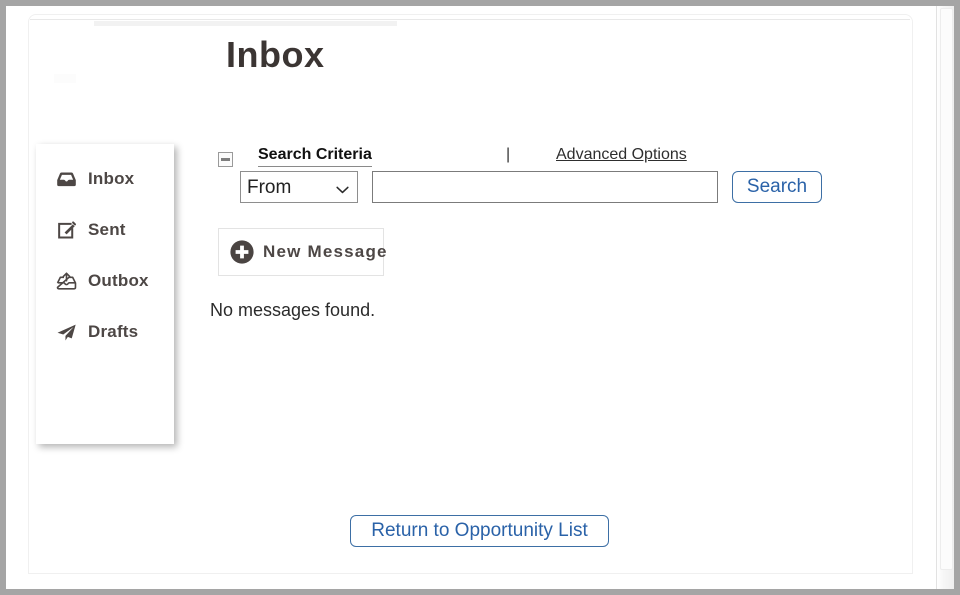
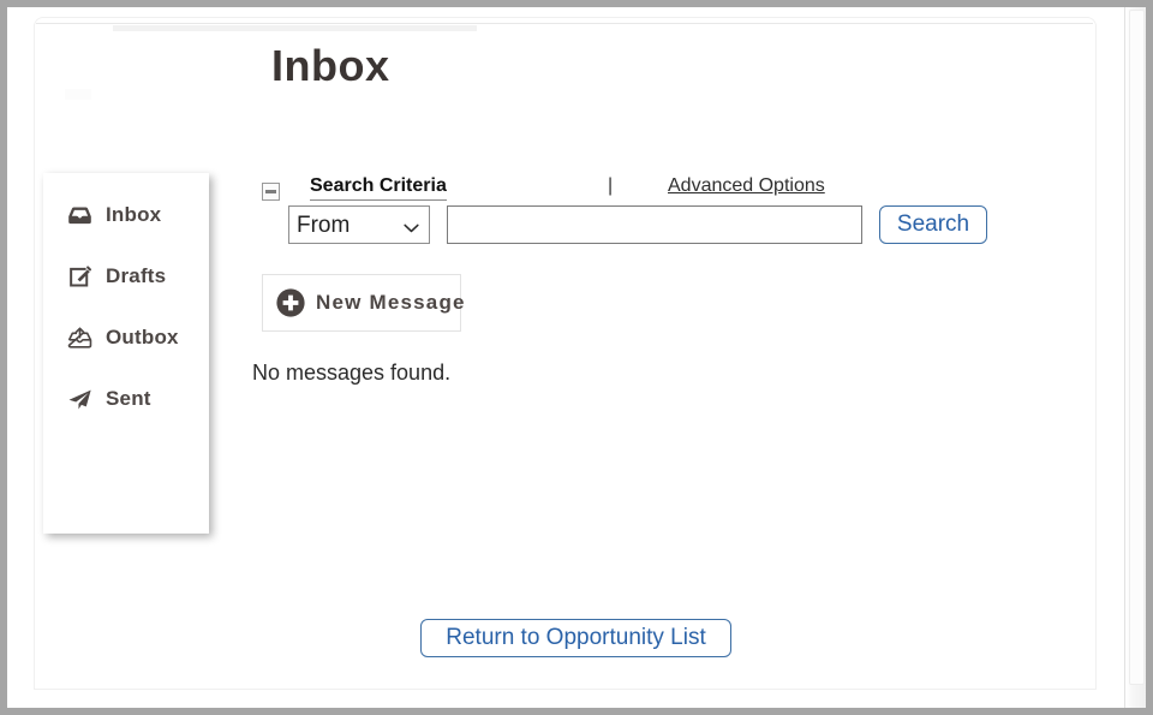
  Inbox
  Inbox
- Sent
+ Drafts
  Outbox
- Drafts
+ Sent
  Search Criteria
  |
  Advanced Options
  From
  Search
  New Message
  No messages found.
  Return to Opportunity List
